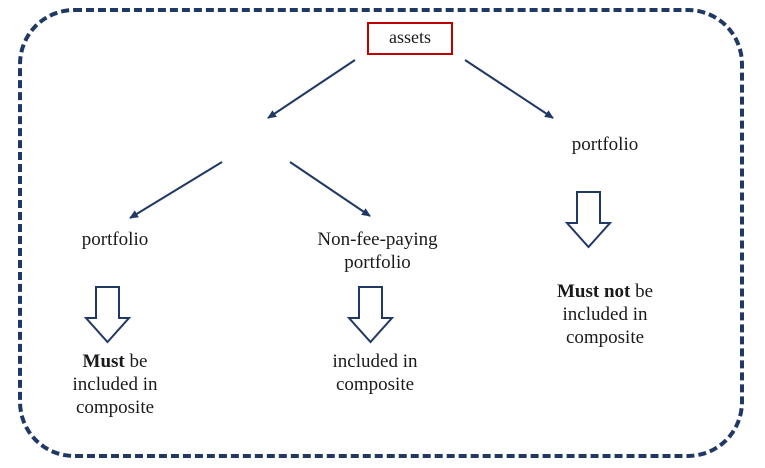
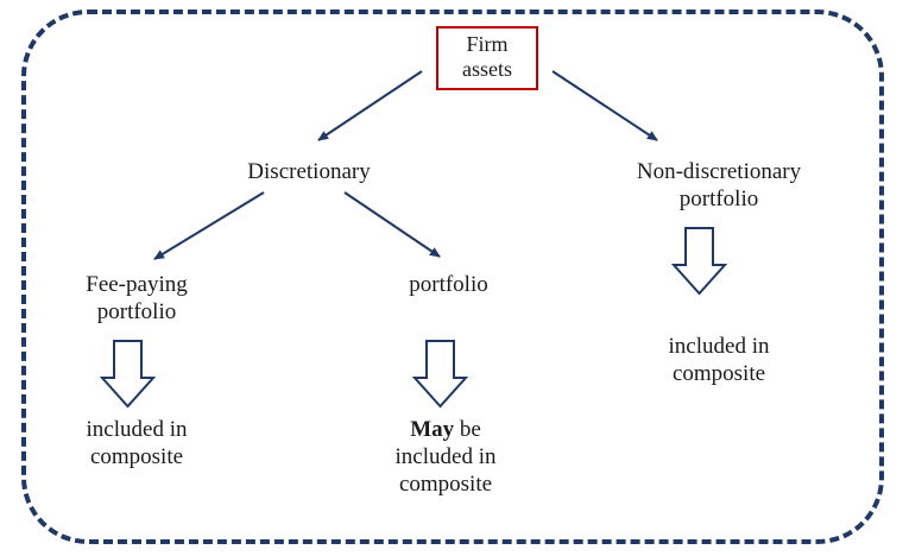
+ Firm
  assets
+ Discretionary
+ Non-discretionary
  portfolio
+ Fee-paying
  portfolio
- Non-fee-paying
  portfolio
- Must be
  included in
  composite
+ May be
  included in
  composite
- Must not be
  included in
  composite
